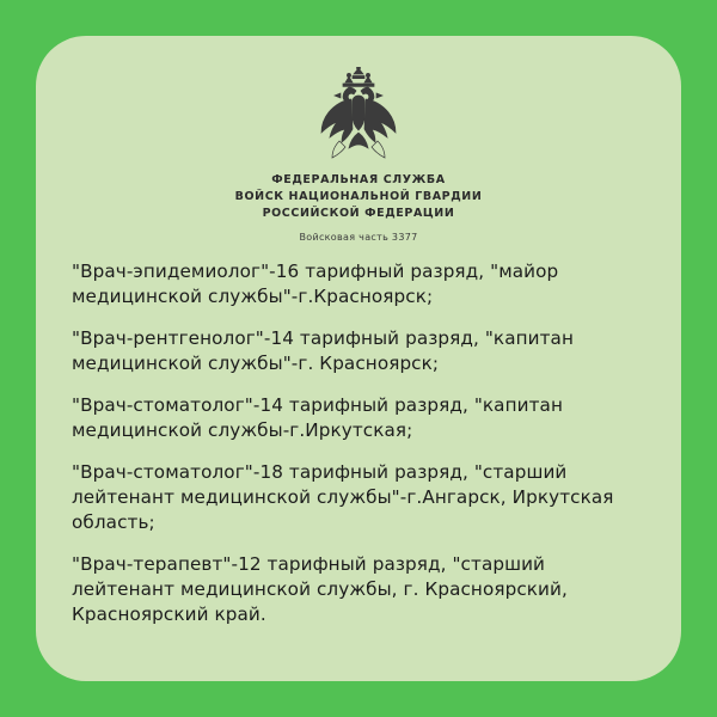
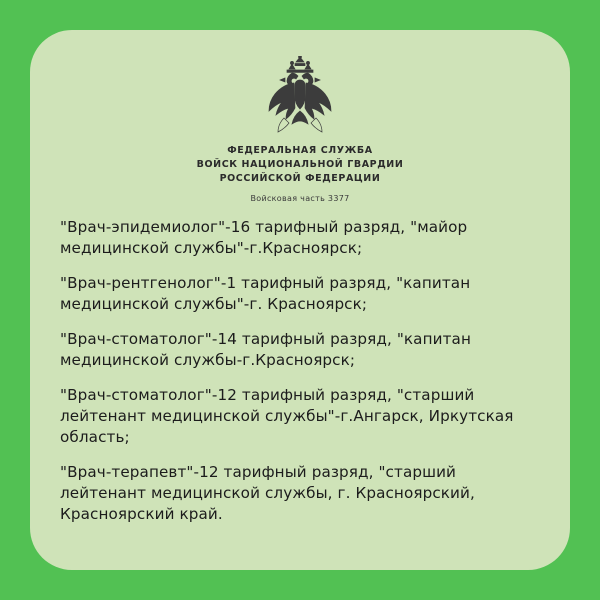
  ФЕДЕРАЛЬНАЯ СЛУЖБА
  ВОЙСК НАЦИОНАЛЬНОЙ ГВАРДИИ
  РОССИЙСКОЙ ФЕДЕРАЦИИ
  Войсковая часть 3377
  "Врач-эпидемиолог"-16 тарифный разряд, "майор медицинской службы"-г.Красноярск;
- "Врач-рентгенолог"-14 тарифный разряд, "капитан медицинской службы"-г. Красноярск;
+ "Врач-рентгенолог"-1 тарифный разряд, "капитан медицинской службы"-г. Красноярск;
- "Врач-стоматолог"-14 тарифный разряд, "капитан медицинской службы-г.Иркутская;
+ "Врач-стоматолог"-14 тарифный разряд, "капитан медицинской службы-г.Красноярск;
- "Врач-стоматолог"-18 тарифный разряд, "старший лейтенант медицинской службы"-г.Ангарск, Иркутская область;
+ "Врач-стоматолог"-12 тарифный разряд, "старший лейтенант медицинской службы"-г.Ангарск, Иркутская область;
  "Врач-терапевт"-12 тарифный разряд, "старший лейтенант медицинской службы, г. Красноярский, Красноярский край.
